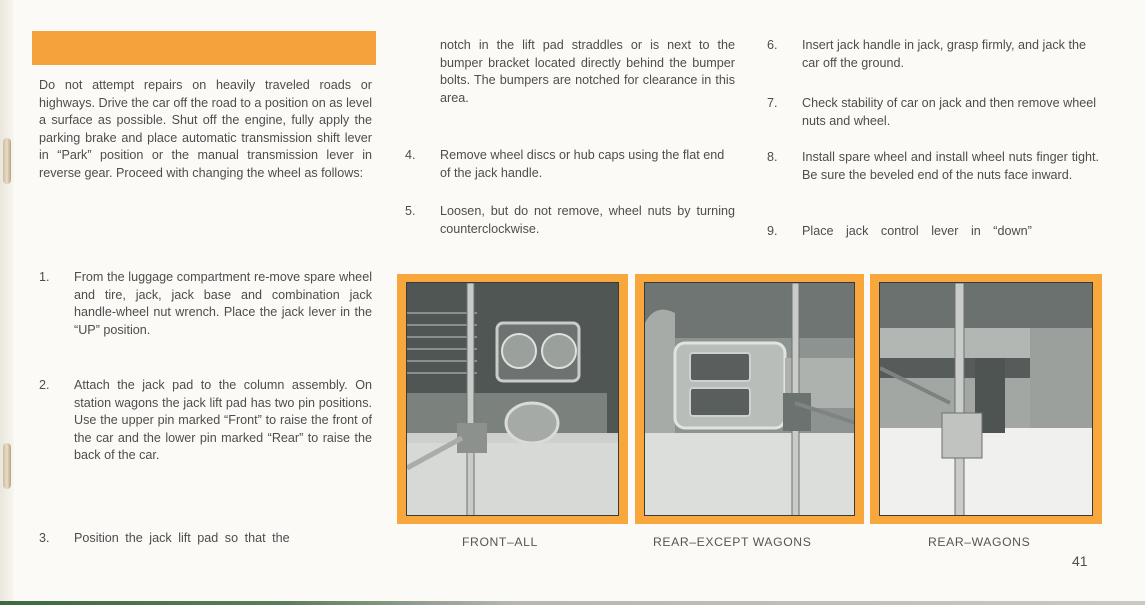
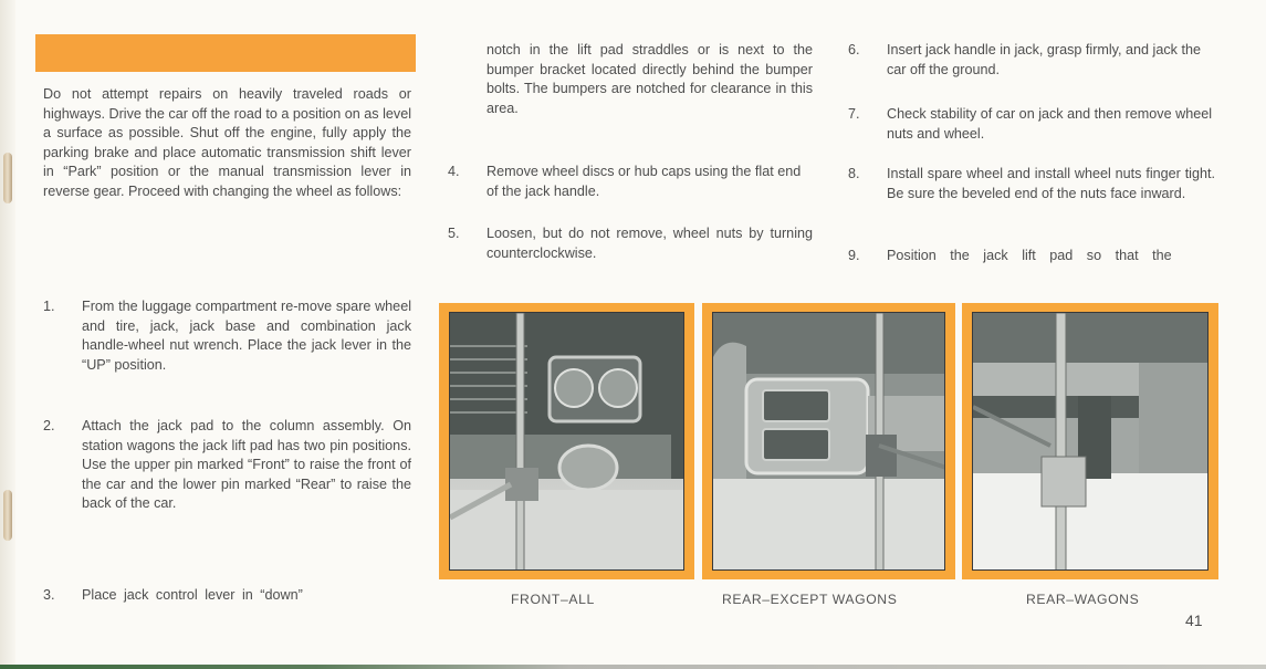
  Do not attempt repairs on heavily traveled roads or highways. Drive the car off the road to a position on as level a surface as possible. Shut off the engine, fully apply the parking brake and place automatic transmission shift lever in “Park” position or the manual transmission lever in reverse gear. Proceed with changing the wheel as follows:
  1.
  From the luggage compartment re-move spare wheel and tire, jack, jack base and combination jack handle-wheel nut wrench. Place the jack lever in the “UP” position.
  2.
  Attach the jack pad to the column assembly. On station wagons the jack lift pad has two pin positions. Use the upper pin marked “Front” to raise the front of the car and the lower pin marked “Rear” to raise the back of the car.
  3.
- Position the jack lift pad so that the
+ Place jack control lever in “down”
  notch in the lift pad straddles or is next to the bumper bracket located directly behind the bumper bolts. The bumpers are notched for clearance in this area.
  4.
  Remove wheel discs or hub caps using the flat end of the jack handle.
  5.
  Loosen, but do not remove, wheel nuts by turning counterclockwise.
  6.
  Insert jack handle in jack, grasp firmly, and jack the car off the ground.
  7.
  Check stability of car on jack and then remove wheel nuts and wheel.
  8.
  Install spare wheel and install wheel nuts finger tight. Be sure the beveled end of the nuts face inward.
  9.
- Place jack control lever in “down”
+ Position the jack lift pad so that the
  FRONT–ALL
  REAR–EXCEPT WAGONS
  REAR–WAGONS
  41
